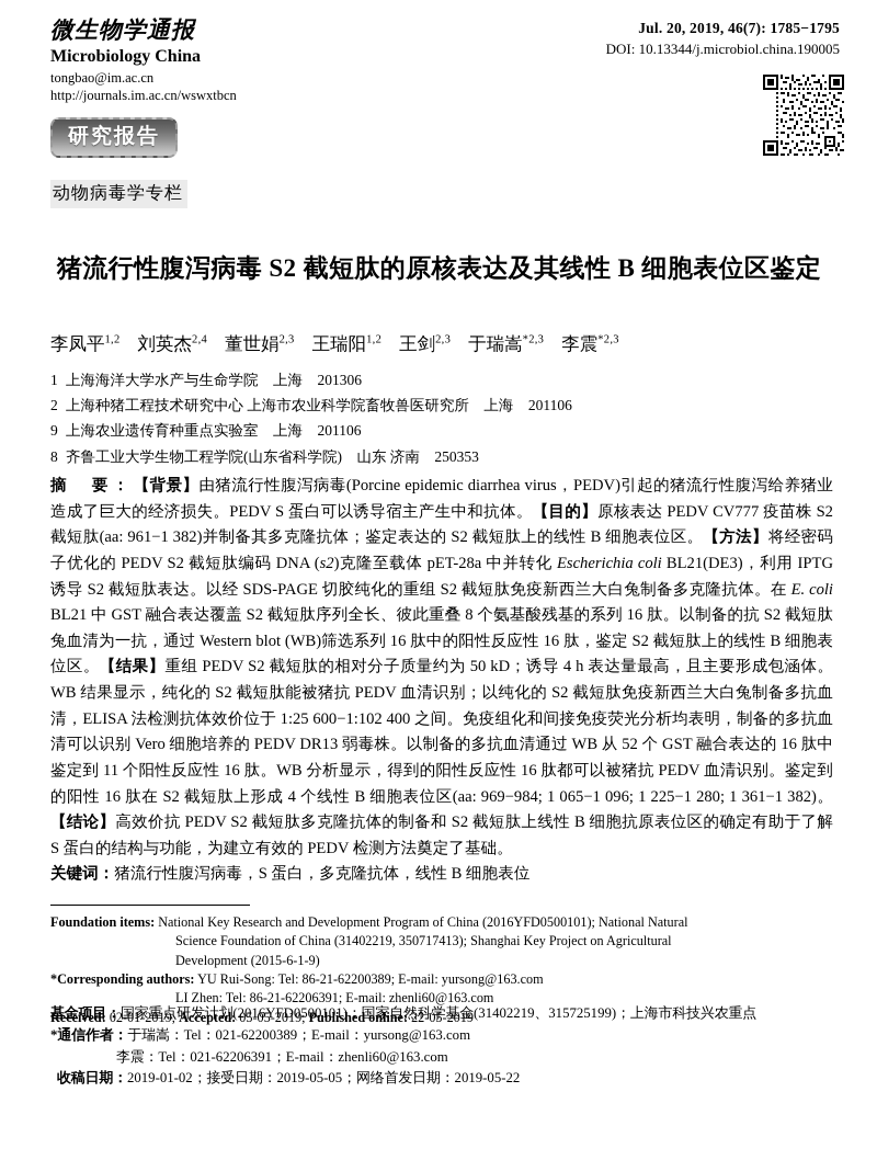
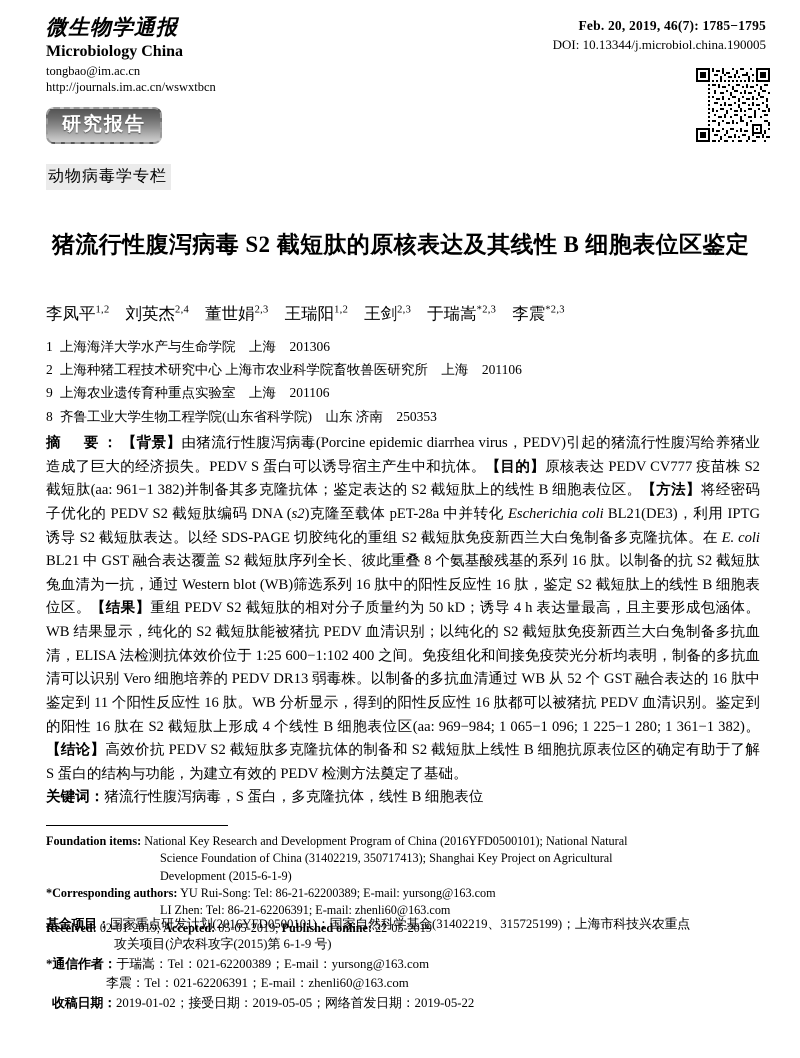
  微生物学通报
  Microbiology China
  tongbao@im.ac.cn
  http://journals.im.ac.cn/wswxtbcn
- Jul. 20, 2019, 46(7): 1785−1795
+ Feb. 20, 2019, 46(7): 1785−1795
  DOI: 10.13344/j.microbiol.china.190005
  研究报告
  动物病毒学专栏
  猪流行性腹泻病毒 S2 截短肽的原核表达及其线性 B 细胞表位区鉴定
  李凤平1,2 刘英杰2,4 董世娟2,3 王瑞阳1,2 王剑2,3 于瑞嵩*2,3 李震*2,3
  1 上海海洋大学水产与生命学院 上海 201306
  2 上海种猪工程技术研究中心 上海市农业科学院畜牧兽医研究所 上海 201106
  9 上海农业遗传育种重点实验室 上海 201106
  8 齐鲁工业大学生物工程学院(山东省科学院) 山东 济南 250353
  摘 要：【背景】由猪流行性腹泻病毒(Porcine epidemic diarrhea virus，PEDV)引起的猪流行性腹泻给养猪业造成了巨大的经济损失。PEDV S 蛋白可以诱导宿主产生中和抗体。【目的】原核表达 PEDV CV777 疫苗株 S2 截短肽(aa: 961−1 382)并制备其多克隆抗体；鉴定表达的 S2 截短肽上的线性 B 细胞表位区。【方法】将经密码子优化的 PEDV S2 截短肽编码 DNA (s2)克隆至载体 pET-28a 中并转化 Escherichia coli BL21(DE3)，利用 IPTG 诱导 S2 截短肽表达。以经 SDS-PAGE 切胶纯化的重组 S2 截短肽免疫新西兰大白兔制备多克隆抗体。在 E. coli BL21 中 GST 融合表达覆盖 S2 截短肽序列全长、彼此重叠 8 个氨基酸残基的系列 16 肽。以制备的抗 S2 截短肽兔血清为一抗，通过 Western blot (WB)筛选系列 16 肽中的阳性反应性 16 肽，鉴定 S2 截短肽上的线性 B 细胞表位区。【结果】重组 PEDV S2 截短肽的相对分子质量约为 50 kD；诱导 4 h 表达量最高，且主要形成包涵体。WB 结果显示，纯化的 S2 截短肽能被猪抗 PEDV 血清识别；以纯化的 S2 截短肽免疫新西兰大白兔制备多抗血清，ELISA 法检测抗体效价位于 1:25 600−1:102 400 之间。免疫组化和间接免疫荧光分析均表明，制备的多抗血清可以识别 Vero 细胞培养的 PEDV DR13 弱毒株。以制备的多抗血清通过 WB 从 52 个 GST 融合表达的 16 肽中鉴定到 11 个阳性反应性 16 肽。WB 分析显示，得到的阳性反应性 16 肽都可以被猪抗 PEDV 血清识别。鉴定到的阳性 16 肽在 S2 截短肽上形成 4 个线性 B 细胞表位区(aa: 969−984; 1 065−1 096; 1 225−1 280; 1 361−1 382)。【结论】高效价抗 PEDV S2 截短肽多克隆抗体的制备和 S2 截短肽上线性 B 细胞抗原表位区的确定有助于了解 S 蛋白的结构与功能，为建立有效的 PEDV 检测方法奠定了基础。
  关键词：猪流行性腹泻病毒，S 蛋白，多克隆抗体，线性 B 细胞表位
  Foundation items: National Key Research and Development Program of China (2016YFD0500101); National Natural
  Science Foundation of China (31402219, 350717413); Shanghai Key Project on Agricultural
  Development (2015-6-1-9)
  *Corresponding authors: YU Rui-Song: Tel: 86-21-62200389; E-mail: yursong@163.com
  LI Zhen: Tel: 86-21-62206391; E-mail: zhenli60@163.com
  Received: 02-01-2019; Accepted: 05-05-2019; Published online: 22-05-2019
  基金项目：国家重点研发计划(2016YFD0500101)；国家自然科学基金(31402219、315725199)；上海市科技兴农重点
+ 攻关项目(沪农科攻字(2015)第 6-1-9 号)
  *通信作者：于瑞嵩：Tel：021-62200389；E-mail：yursong@163.com
  李震：Tel：021-62206391；E-mail：zhenli60@163.com
  收稿日期：2019-01-02；接受日期：2019-05-05；网络首发日期：2019-05-22
